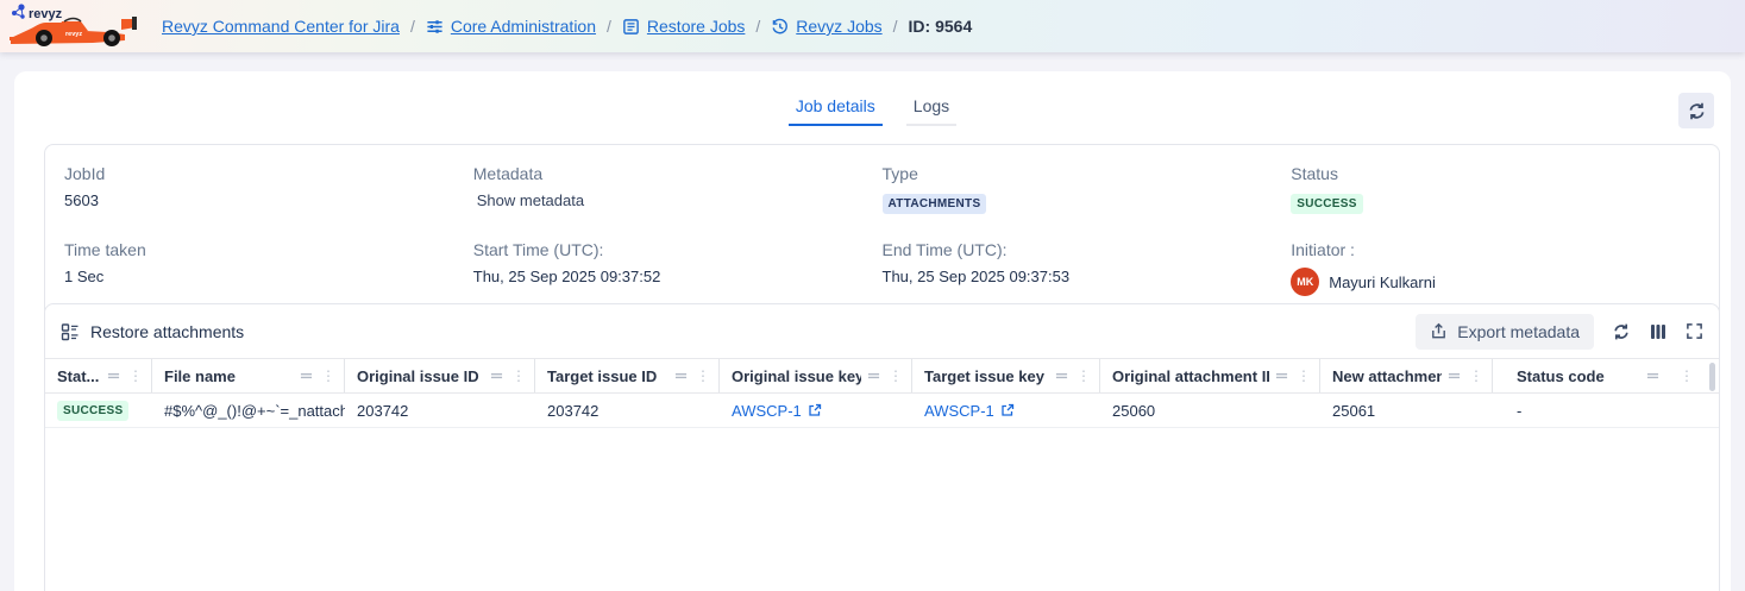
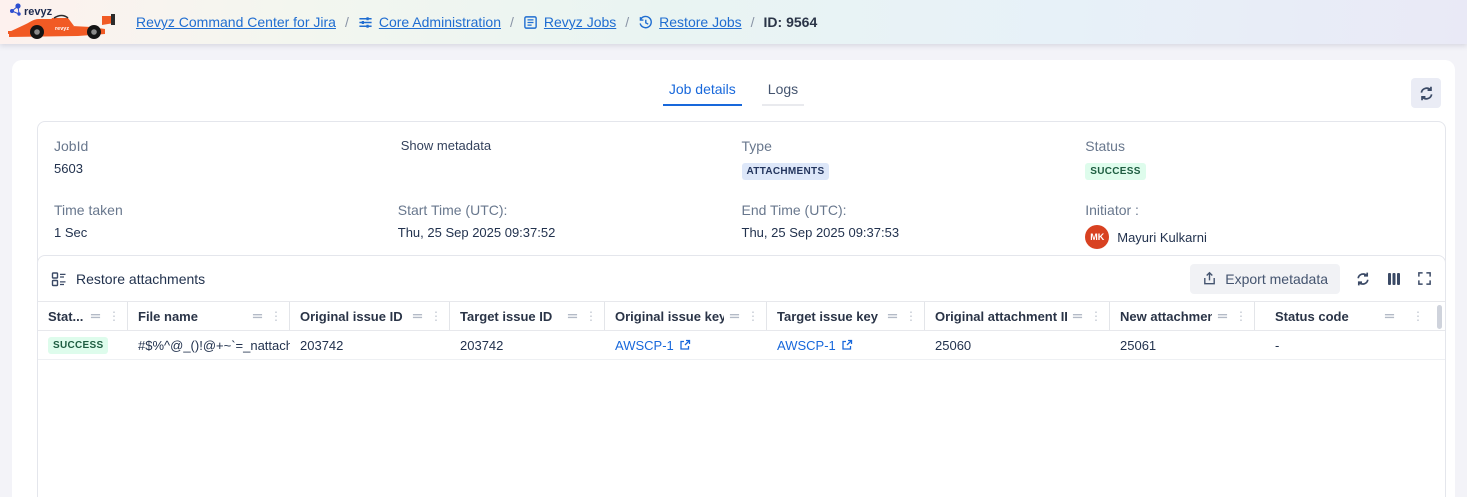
  revyz
  Revyz Command Center for Jira
  /
  Core Administration
  /
- Restore Jobs
+ Revyz Jobs
  /
- Revyz Jobs
+ Restore Jobs
  /
  ID: 9564
  Job details
  Logs
  JobId
  5603
- Metadata
  Show metadata
  Type
  ATTACHMENTS
  Status
  SUCCESS
  Time taken
  1 Sec
  Start Time (UTC):
  Thu, 25 Sep 2025 09:37:52
  End Time (UTC):
  Thu, 25 Sep 2025 09:37:53
  Initiator :
  MK
  Mayuri Kulkarni
  Restore attachments
  Export metadata
  Stat...
  ⋮
  File name
  ⋮
  Original issue ID
  ⋮
  Target issue ID
  ⋮
  Original issue key
  ⋮
  Target issue key
  ⋮
  Original attachment I
  ⋮
  New attachmen
  ⋮
  Status code
  ⋮
  SUCCESS
  #$%^@_()!@+~`=_nattach
  203742
  203742
  AWSCP-1
  AWSCP-1
  25060
  25061
  -
